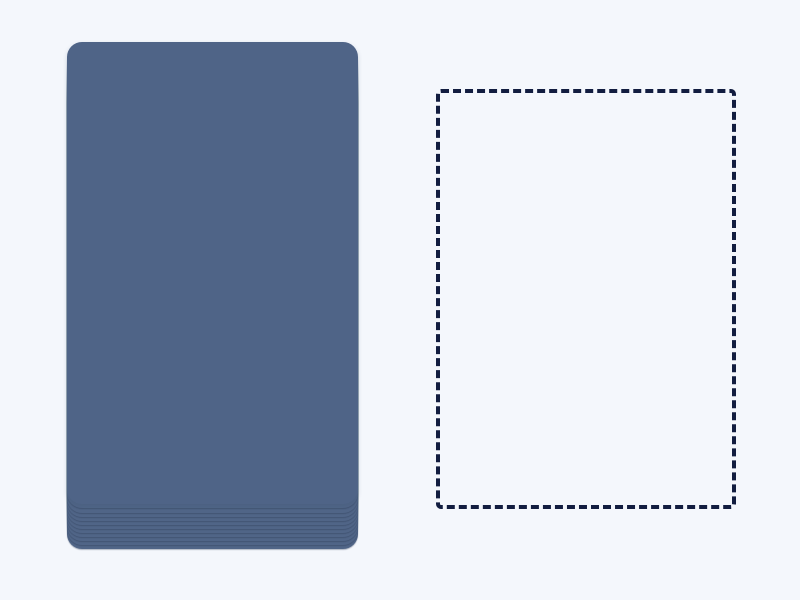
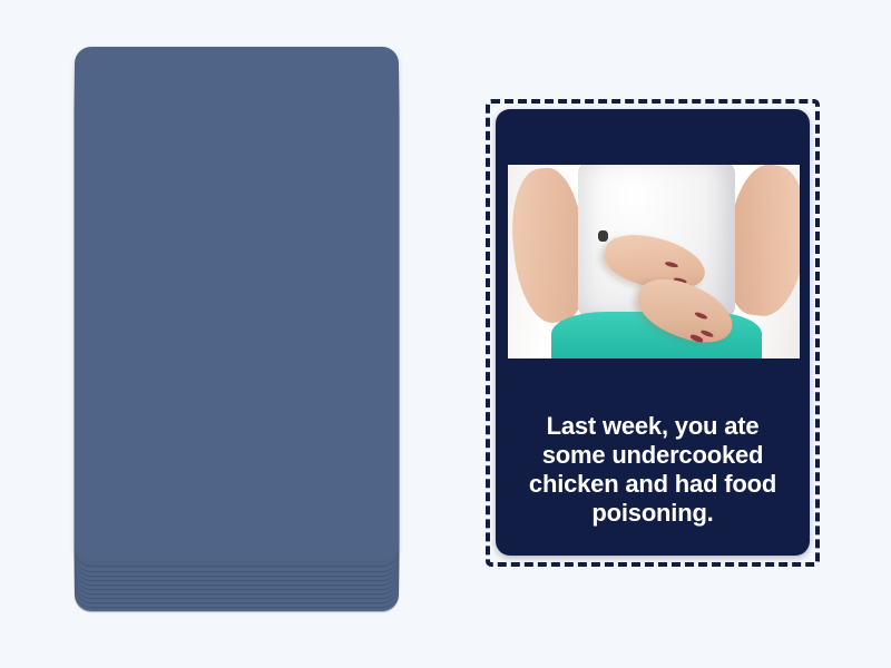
+ Last week, you ate some undercooked chicken and had food poisoning.
